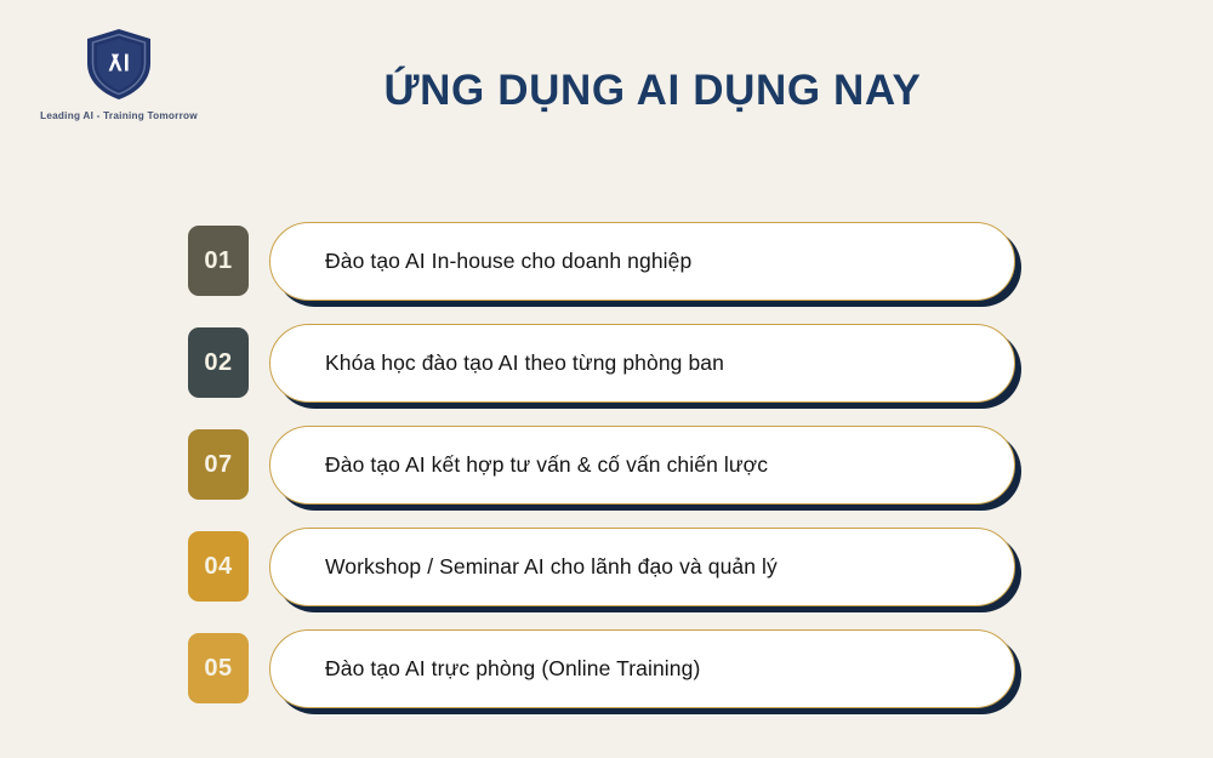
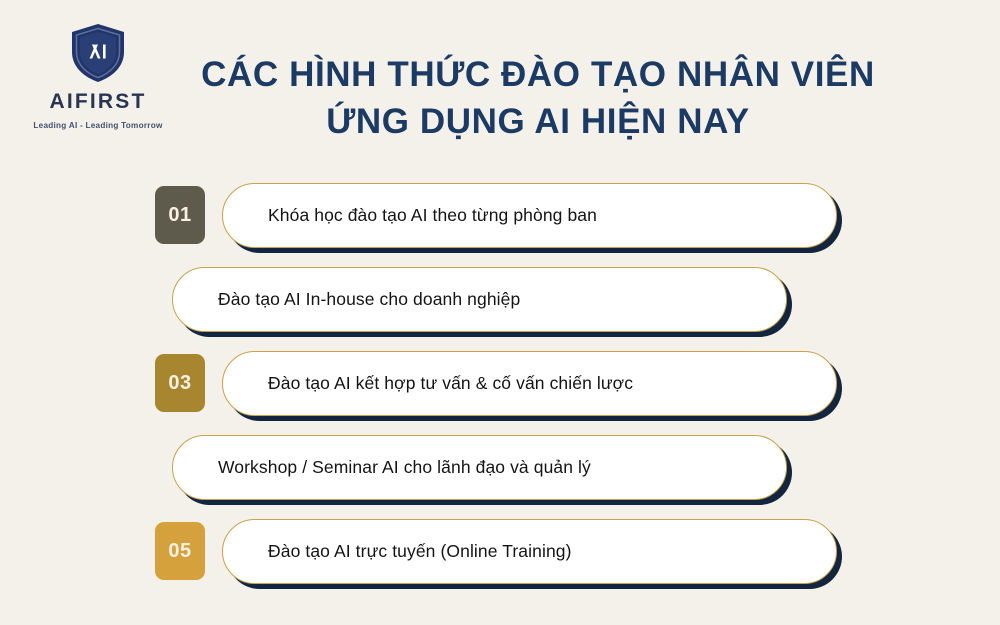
+ AIFIRST
- Leading AI - Training Tomorrow
+ Leading AI - Leading Tomorrow
+ CÁC HÌNH THỨC ĐÀO TẠO NHÂN VIÊN
- ỨNG DỤNG AI DỤNG NAY
+ ỨNG DỤNG AI HIỆN NAY
  01
- Đào tạo AI In-house cho doanh nghiệp
+ Khóa học đào tạo AI theo từng phòng ban
- 02
- Khóa học đào tạo AI theo từng phòng ban
+ Đào tạo AI In-house cho doanh nghiệp
- 07
+ 03
  Đào tạo AI kết hợp tư vấn & cố vấn chiến lược
- 04
  Workshop / Seminar AI cho lãnh đạo và quản lý
  05
- Đào tạo AI trực phòng (Online Training)
+ Đào tạo AI trực tuyến (Online Training)
